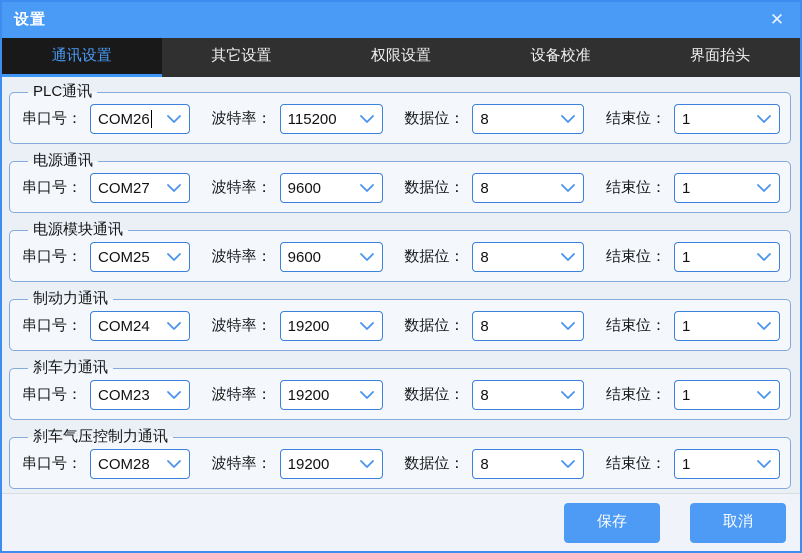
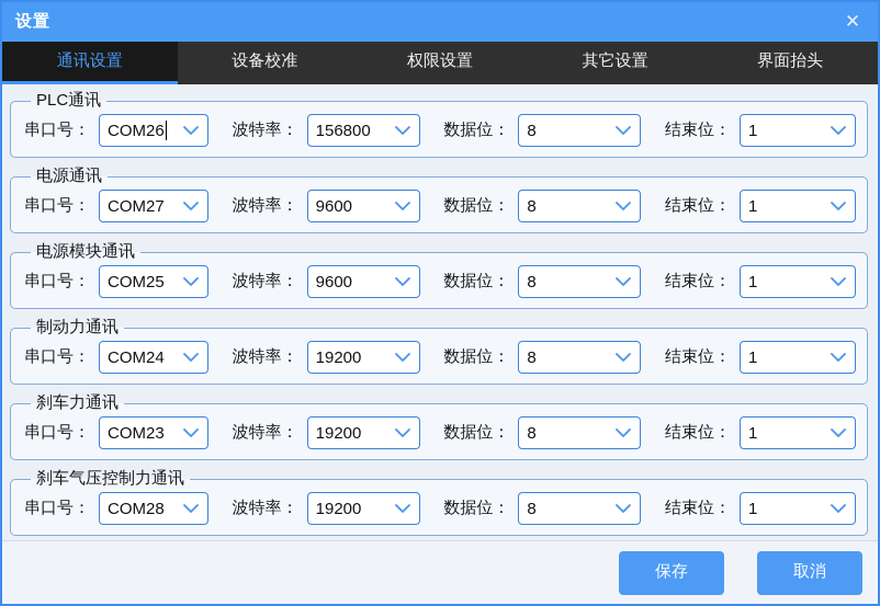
  设置
  ✕
  通讯设置
- 其它设置
+ 设备校准
  权限设置
- 设备校准
+ 其它设置
  界面抬头
  PLC通讯
  串口号：
  COM26
  波特率：
- 115200
+ 156800
  数据位：
  8
  结束位：
  1
  电源通讯
  串口号：
  COM27
  波特率：
  9600
  数据位：
  8
  结束位：
  1
  电源模块通讯
  串口号：
  COM25
  波特率：
  9600
  数据位：
  8
  结束位：
  1
  制动力通讯
  串口号：
  COM24
  波特率：
  19200
  数据位：
  8
  结束位：
  1
  刹车力通讯
  串口号：
  COM23
  波特率：
  19200
  数据位：
  8
  结束位：
  1
  刹车气压控制力通讯
  串口号：
  COM28
  波特率：
  19200
  数据位：
  8
  结束位：
  1
  保存
  取消
